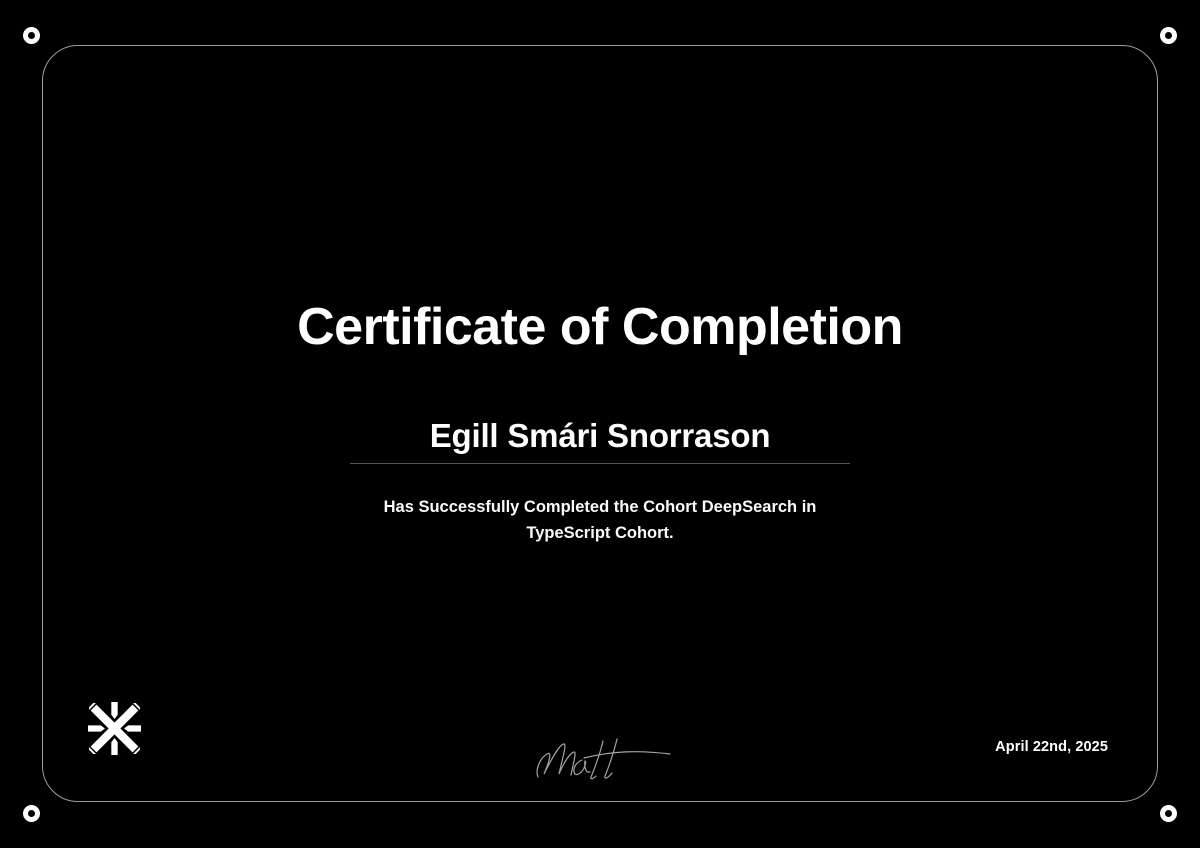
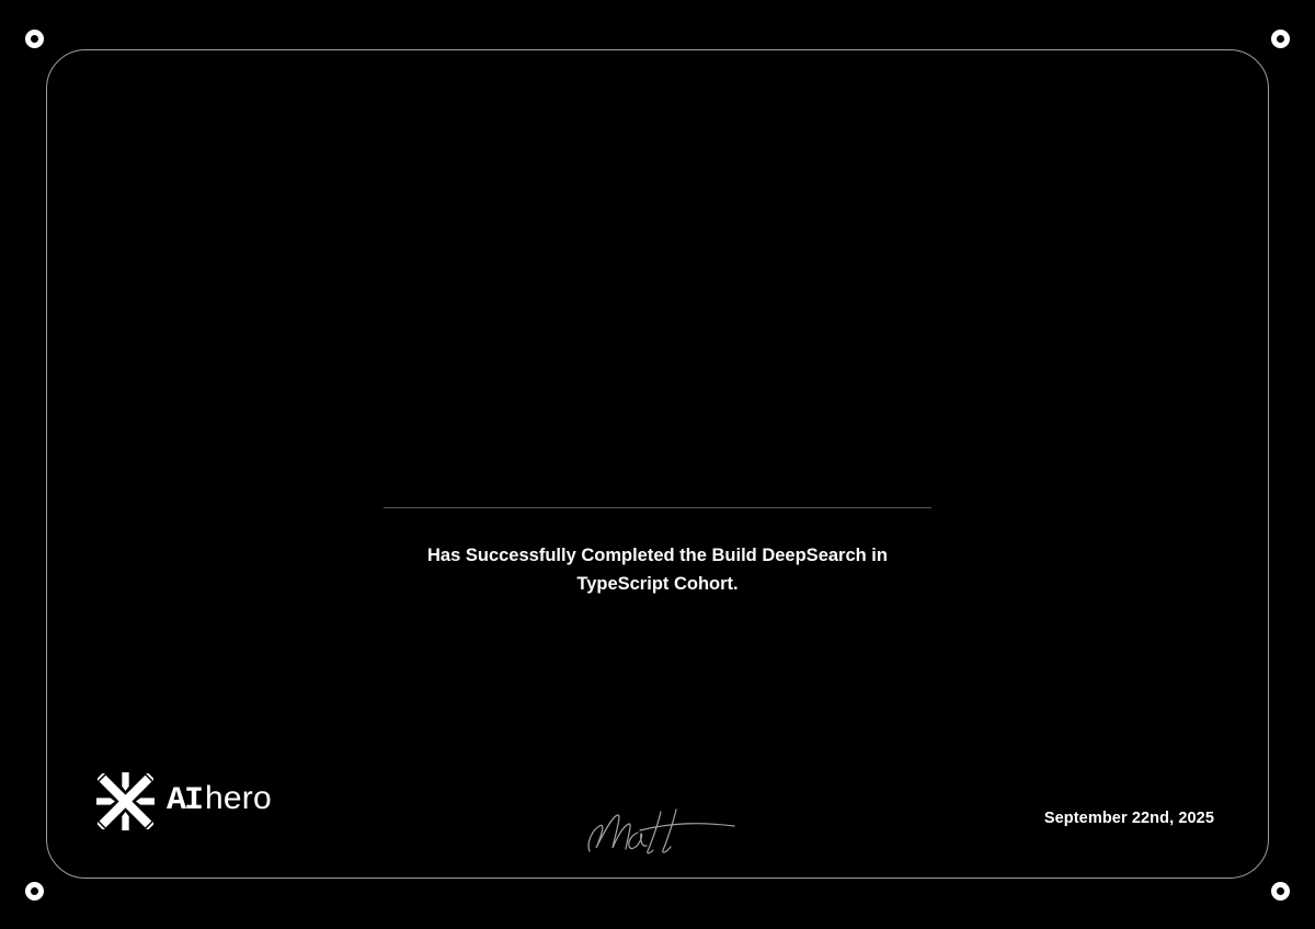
- Certificate of Completion
- Egill Smári Snorrason
- Has Successfully Completed the Cohort DeepSearch in
+ Has Successfully Completed the Build DeepSearch in
  TypeScript Cohort.
+ AIhero
- April 22nd, 2025
+ September 22nd, 2025
